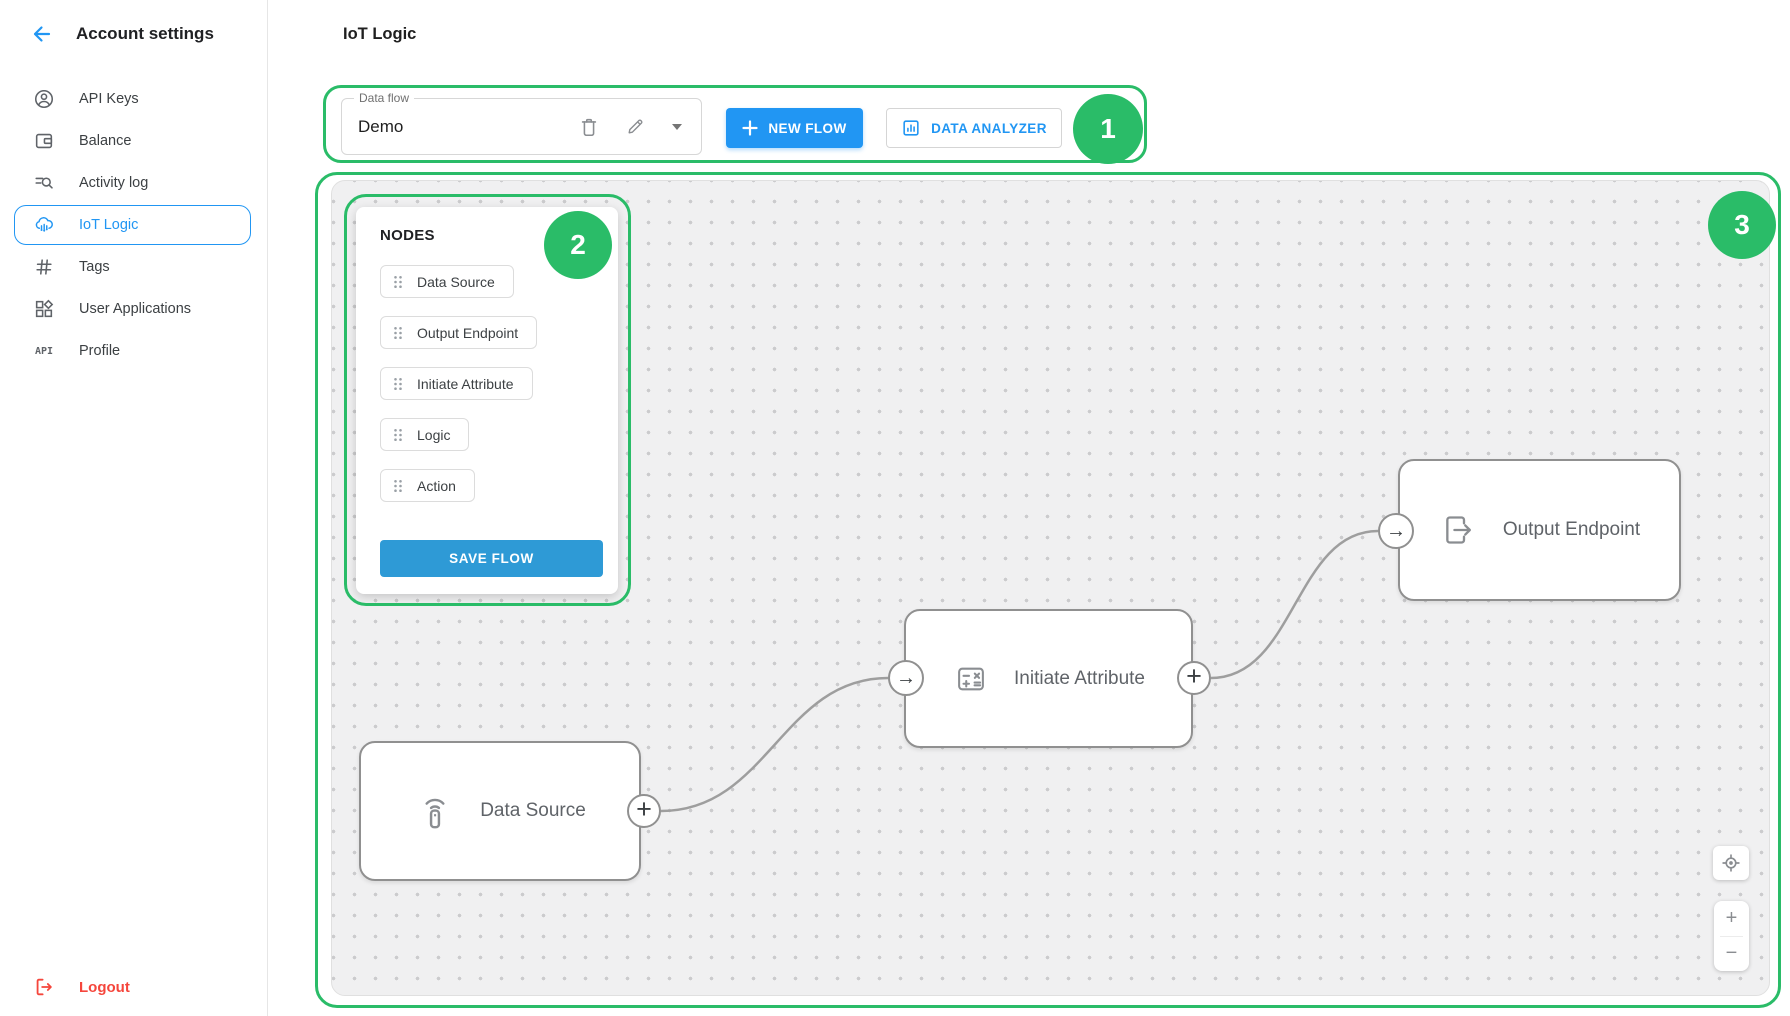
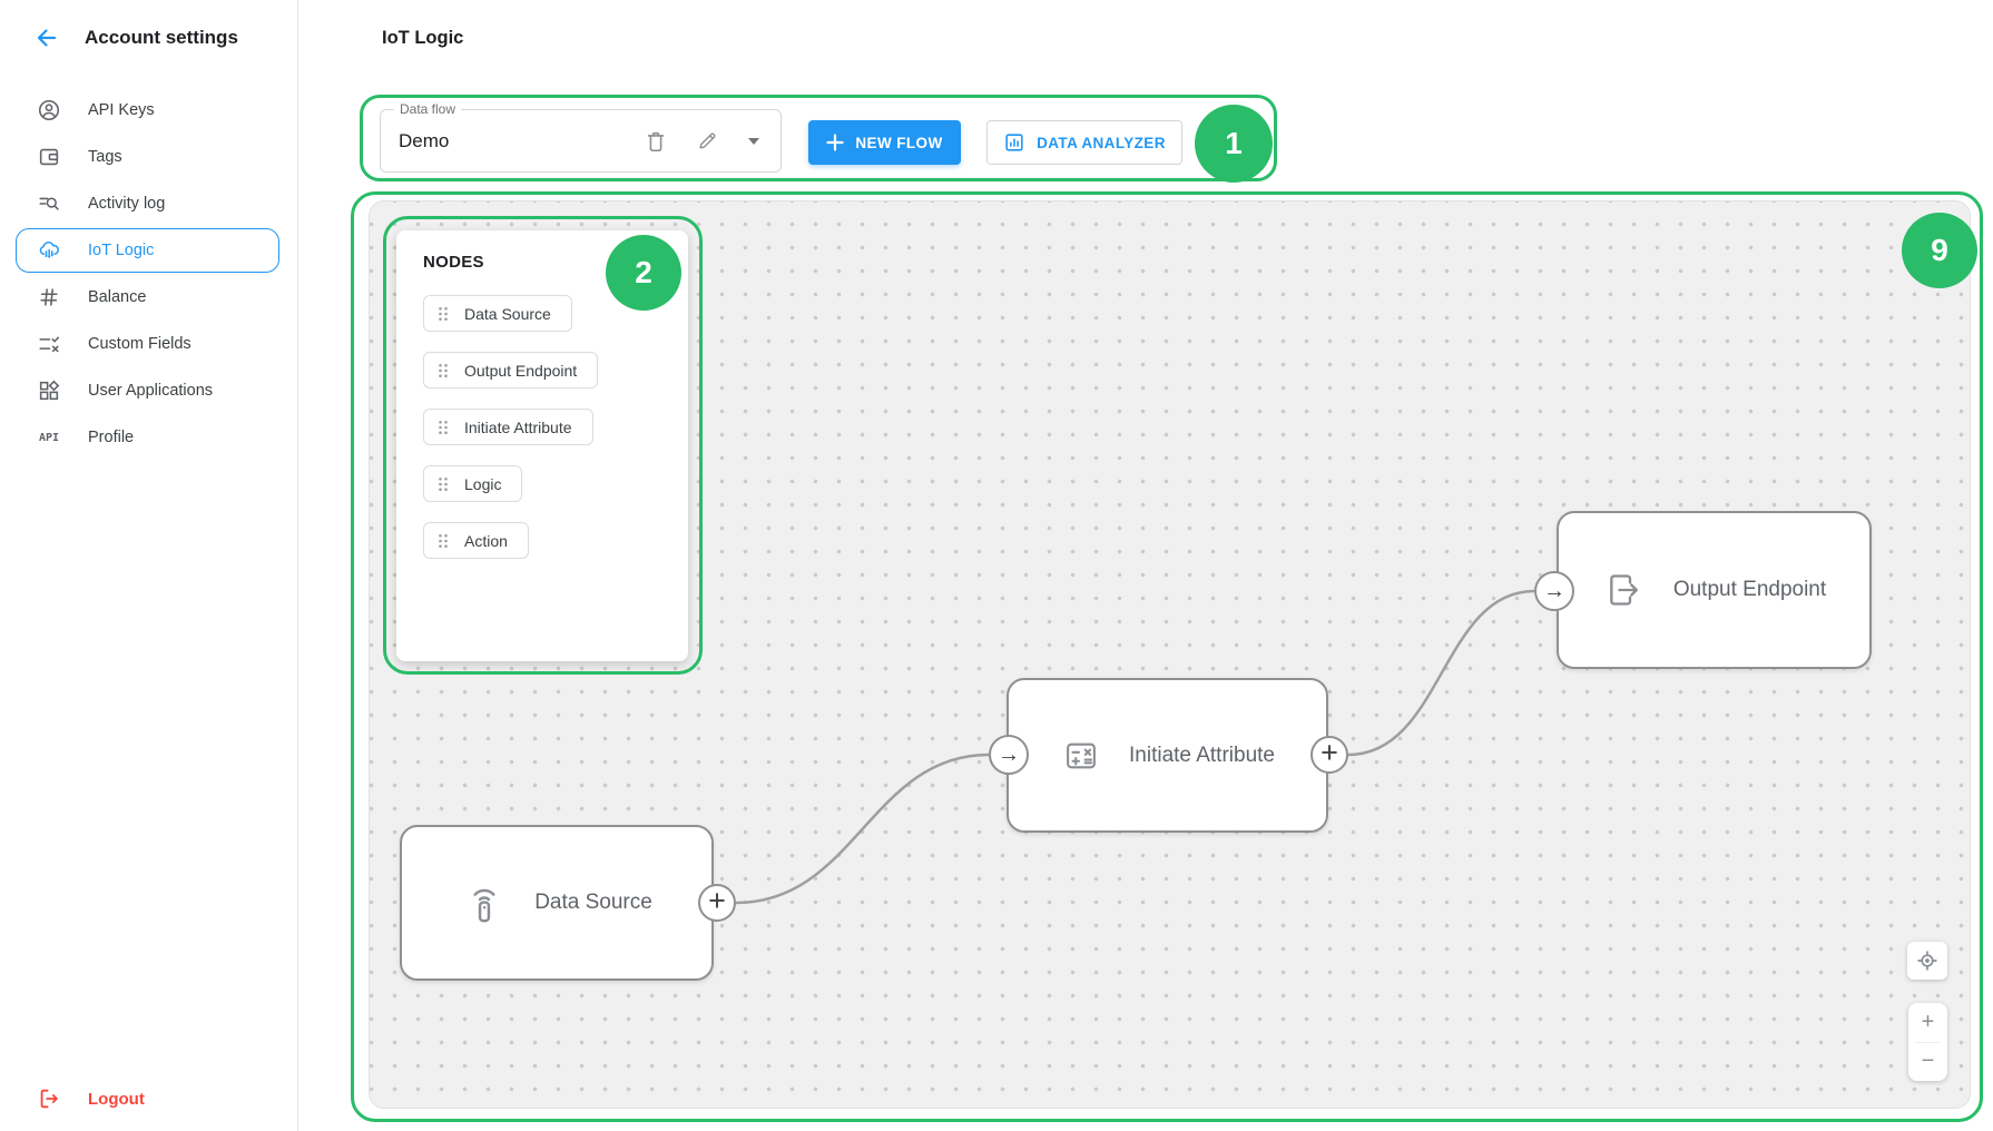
  Account settings
  API Keys
- Balance
+ Tags
  Activity log
  IoT Logic
- Tags
+ Balance
+ Custom Fields
  User Applications
  API
  Profile
  Logout
  IoT Logic
  Data flow
  Demo
  NEW FLOW
  DATA ANALYZER
  Data Source
  Initiate Attribute
  Output Endpoint
  +
  →
  +
  →
  +
  −
  NODES
  Data Source
  Output Endpoint
  Initiate Attribute
  Logic
  Action
- SAVE FLOW
  1
  2
- 3
+ 9
